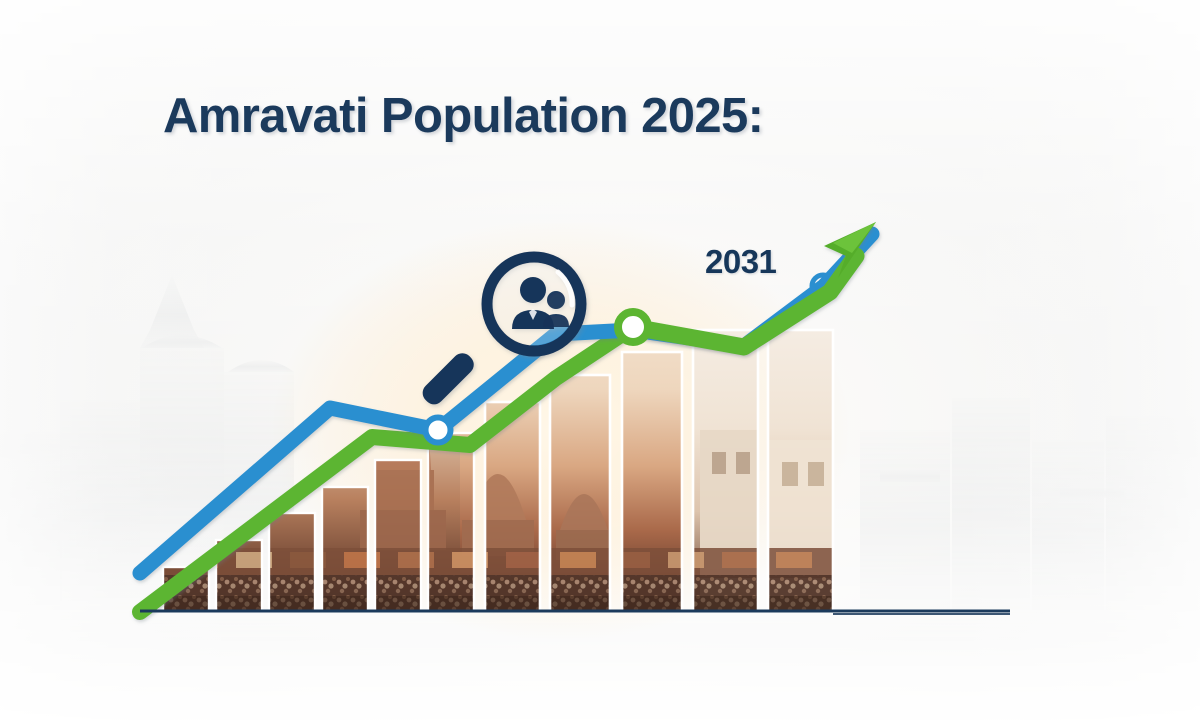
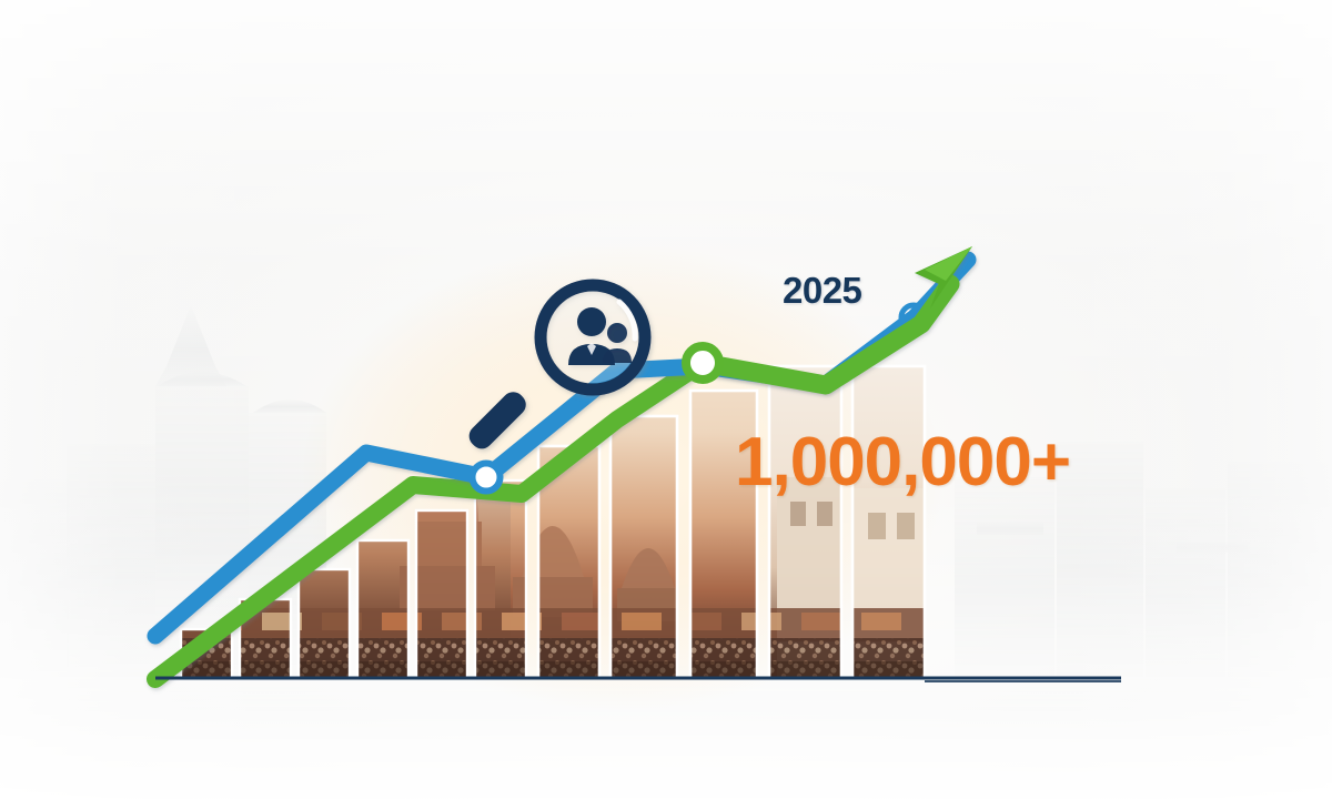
- Amravati Population 2025:
- 2031
+ 2025
+ 1,000,000+
